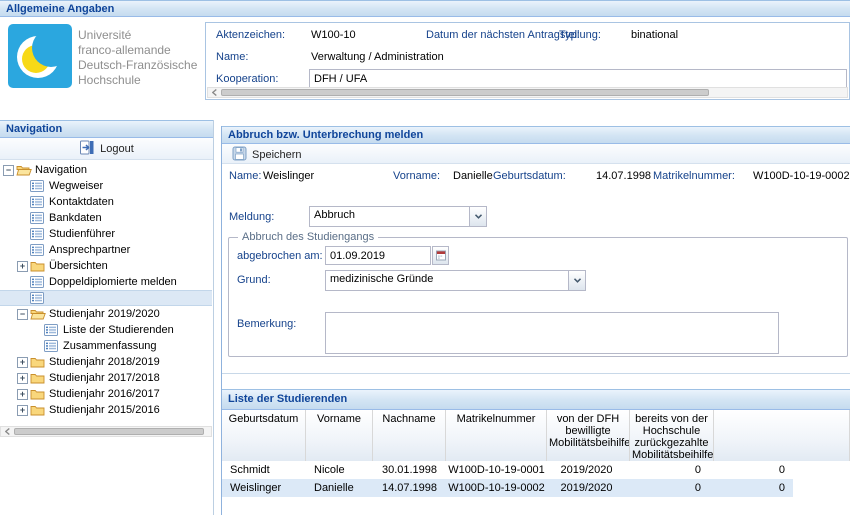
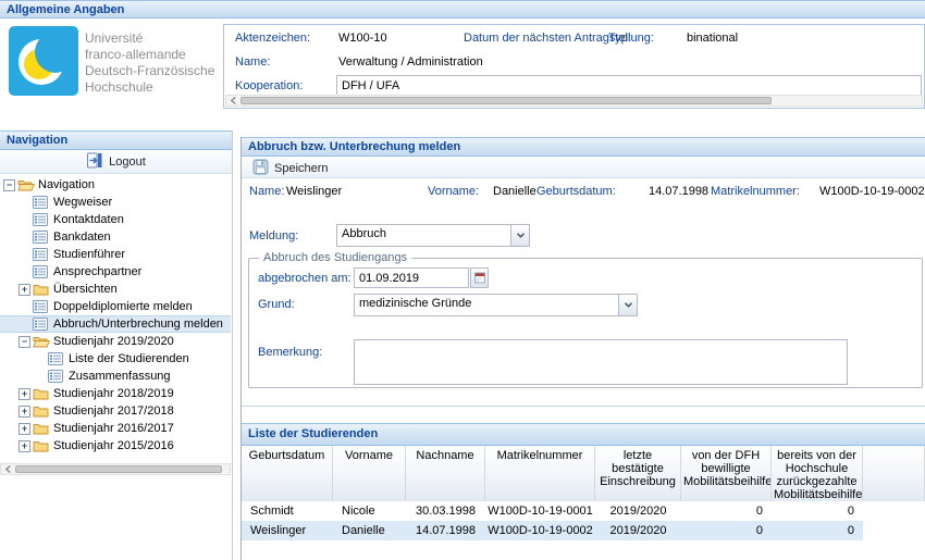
  Allgemeine Angaben
  Université
  franco-allemande
  Deutsch-Französische
  Hochschule
  Aktenzeichen:
  W100-10
  Datum der nächsten Antragstellung:
  Typ:
  binational
  Name:
  Verwaltung / Administration
  Kooperation:
  DFH / UFA
  Navigation
  Logout
  −
  Navigation
  Wegweiser
  Kontaktdaten
  Bankdaten
  Studienführer
  Ansprechpartner
  +
  Übersichten
  Doppeldiplomierte melden
+ Abbruch/Unterbrechung melden
  −
  Studienjahr 2019/2020
  Liste der Studierenden
  Zusammenfassung
  +
  Studienjahr 2018/2019
  +
  Studienjahr 2017/2018
  +
  Studienjahr 2016/2017
  +
  Studienjahr 2015/2016
  Abbruch bzw. Unterbrechung melden
  Speichern
  Name:
  Weislinger
  Vorname:
  Danielle
  Geburtsdatum:
  14.07.1998
  Matrikelnummer:
  W100D-10-19-0002
  Meldung:
  Abbruch
  Abbruch des Studiengangs
  abgebrochen am:
  01.09.2019
  Grund:
  medizinische Gründe
  Bemerkung:
  Liste der Studierenden
  Geburtsdatum
  Vorname
  Nachname
  Matrikelnummer
+ letzte bestätigte Einschreibung
  von der DFH bewilligte Mobilitätsbeihilfe
  bereits von der Hochschule zurückgezahlte Mobilitätsbeihilfe
  Schmidt
  Nicole
- 30.01.1998
+ 30.03.1998
  W100D-10-19-0001
  2019/2020
  0
  0
  Weislinger
  Danielle
  14.07.1998
  W100D-10-19-0002
  2019/2020
  0
  0
